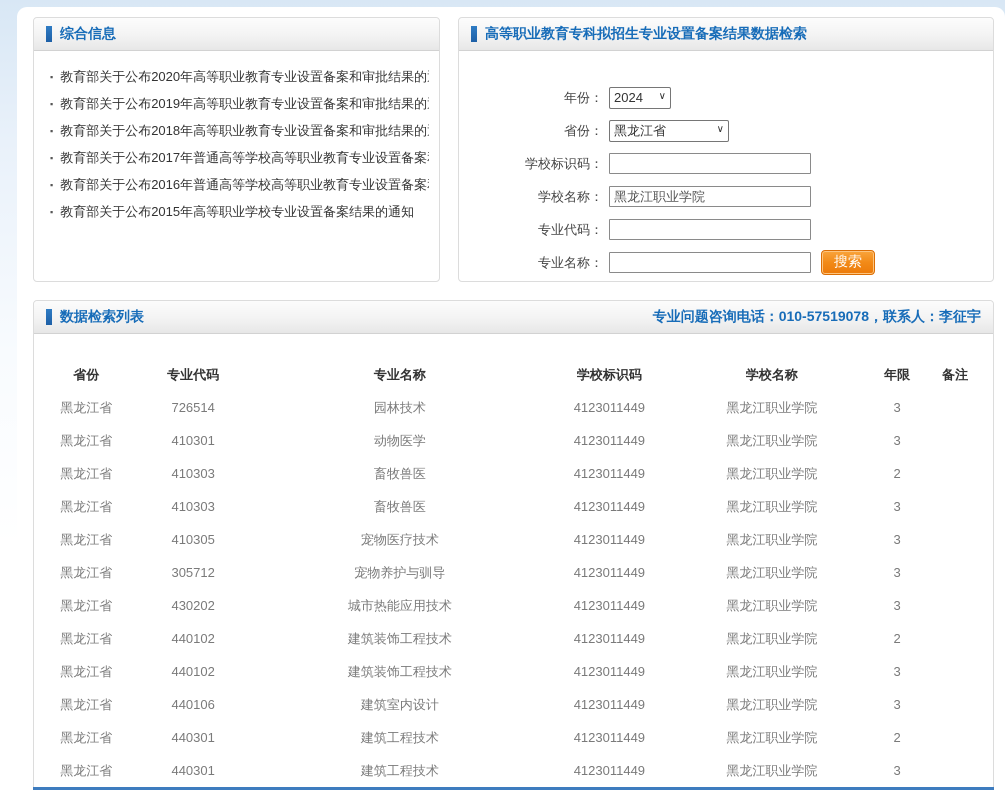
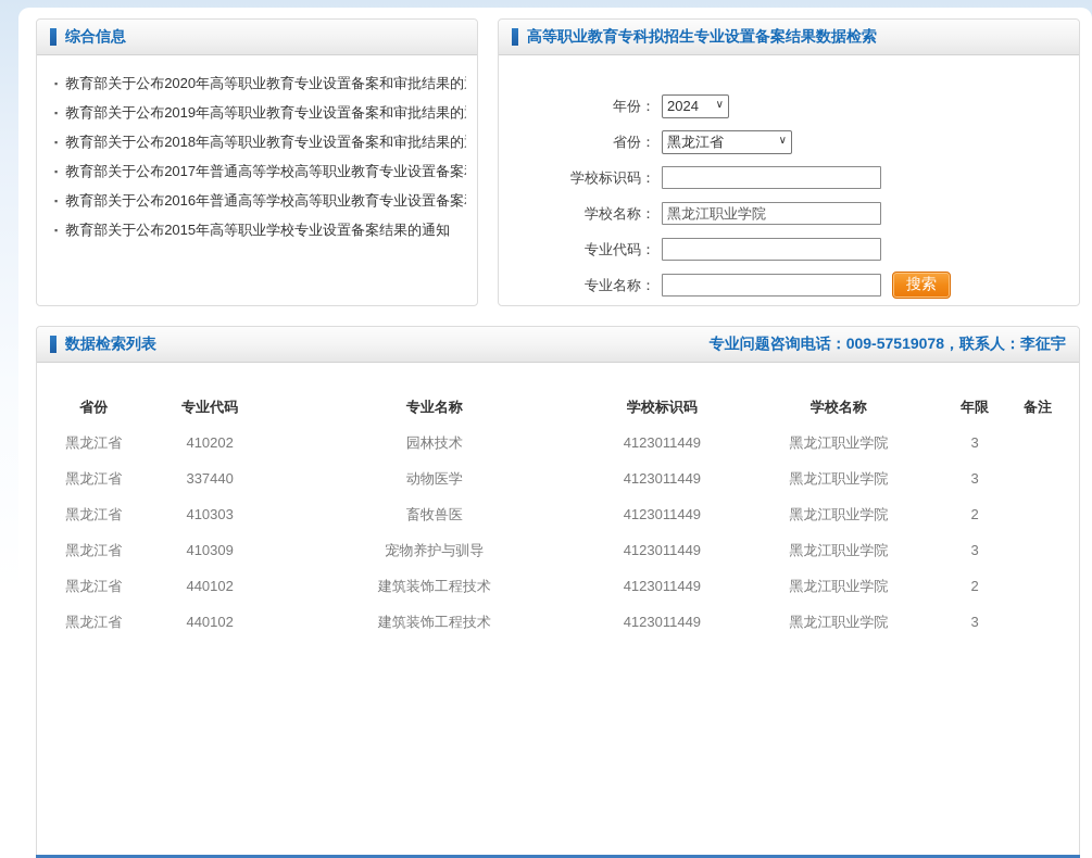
  综合信息
  ▪
  教育部关于公布2020年高等职业教育专业设置备案和审批结果的
  ▪
  教育部关于公布2019年高等职业教育专业设置备案和审批结果的
  ▪
  教育部关于公布2018年高等职业教育专业设置备案和审批结果的
  ▪
  教育部关于公布2017年普通高等学校高等职业教育专业设置备案
  ▪
  教育部关于公布2016年普通高等学校高等职业教育专业设置备案
  ▪
  教育部关于公布2015年高等职业学校专业设置备案结果的通知
  高等职业教育专科拟招生专业设置备案结果数据检索
  年份：
  2024
  ∨
  省份：
  黑龙江省
  ∨
  学校标识码：
  学校名称：
  黑龙江职业学院
  专业代码：
  专业名称：
  搜索
  数据检索列表
- 专业问题咨询电话：010-57519078，联系人：李征宇
+ 专业问题咨询电话：009-57519078，联系人：李征宇
  	省份	专业代码	专业名称	学校标识码	学校名称	年限	备注
- 黑龙江省	726514	园林技术	4123011449	黑龙江职业学院	3
+ 黑龙江省	410202	园林技术	4123011449	黑龙江职业学院	3
- 黑龙江省	410301	动物医学	4123011449	黑龙江职业学院	3
+ 黑龙江省	337440	动物医学	4123011449	黑龙江职业学院	3
  黑龙江省	410303	畜牧兽医	4123011449	黑龙江职业学院	2
- 黑龙江省	410303	畜牧兽医	4123011449	黑龙江职业学院	3
- 黑龙江省	410305	宠物医疗技术	4123011449	黑龙江职业学院	3
- 黑龙江省	305712	宠物养护与驯导	4123011449	黑龙江职业学院	3
+ 黑龙江省	410309	宠物养护与驯导	4123011449	黑龙江职业学院	3
- 黑龙江省	430202	城市热能应用技术	4123011449	黑龙江职业学院	3
  黑龙江省	440102	建筑装饰工程技术	4123011449	黑龙江职业学院	2
  黑龙江省	440102	建筑装饰工程技术	4123011449	黑龙江职业学院	3
- 黑龙江省	440106	建筑室内设计	4123011449	黑龙江职业学院	3
- 黑龙江省	440301	建筑工程技术	4123011449	黑龙江职业学院	2
- 黑龙江省	440301	建筑工程技术	4123011449	黑龙江职业学院	3
